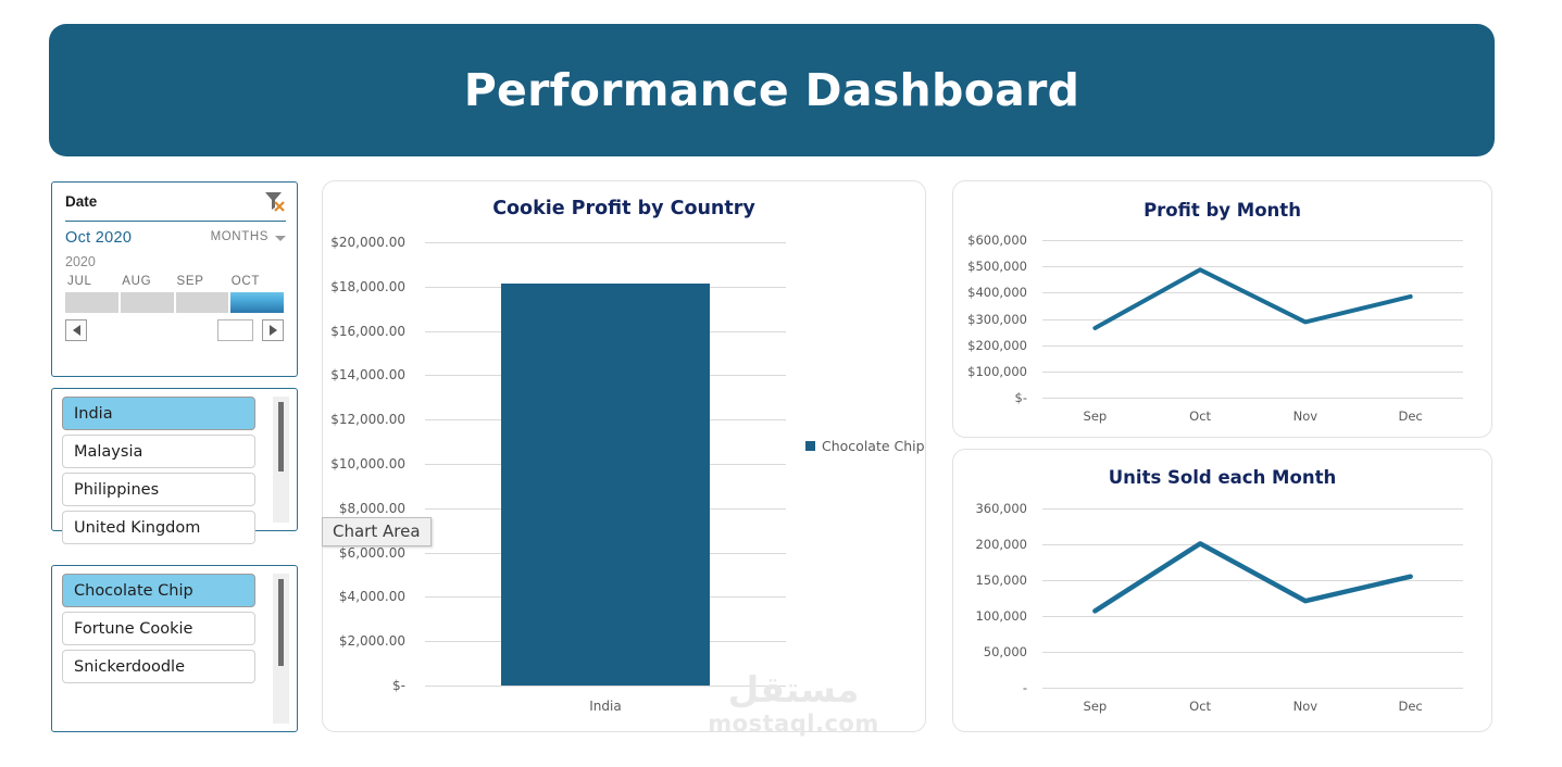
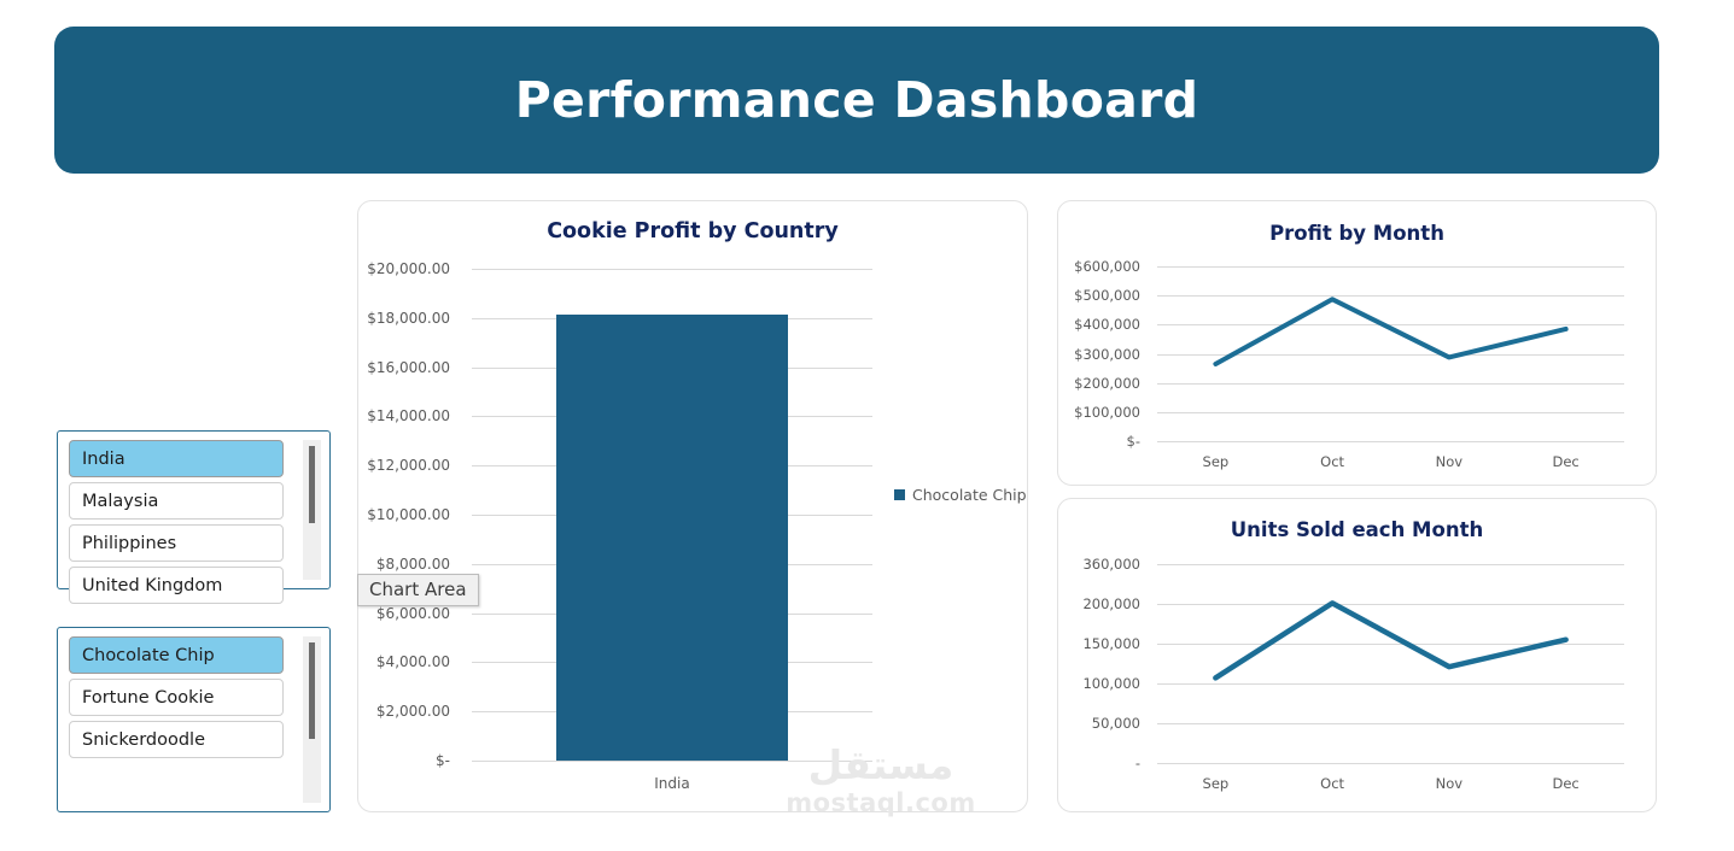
  Performance Dashboard
- Date
- Oct 2020
- MONTHS
- 2020
- JUL
- AUG
- SEP
- OCT
  India
  Malaysia
  Philippines
  United Kingdom
  Chocolate Chip
  Fortune Cookie
  Snickerdoodle
  Cookie Profit by Country
  $20,000.00
  $18,000.00
  $16,000.00
  $14,000.00
  $12,000.00
  $10,000.00
  $8,000.00
  $6,000.00
  $4,000.00
  $2,000.00
  $-
  India
  Chocolate Chip
  Profit by Month
  $600,000
  $500,000
  $400,000
  $300,000
  $200,000
  $100,000
  $-
  Sep
  Oct
  Nov
  Dec
  Units Sold each Month
  360,000
  200,000
  150,000
  100,000
  50,000
  -
  Sep
  Oct
  Nov
  Dec
  Chart Area
  mostaql.com
